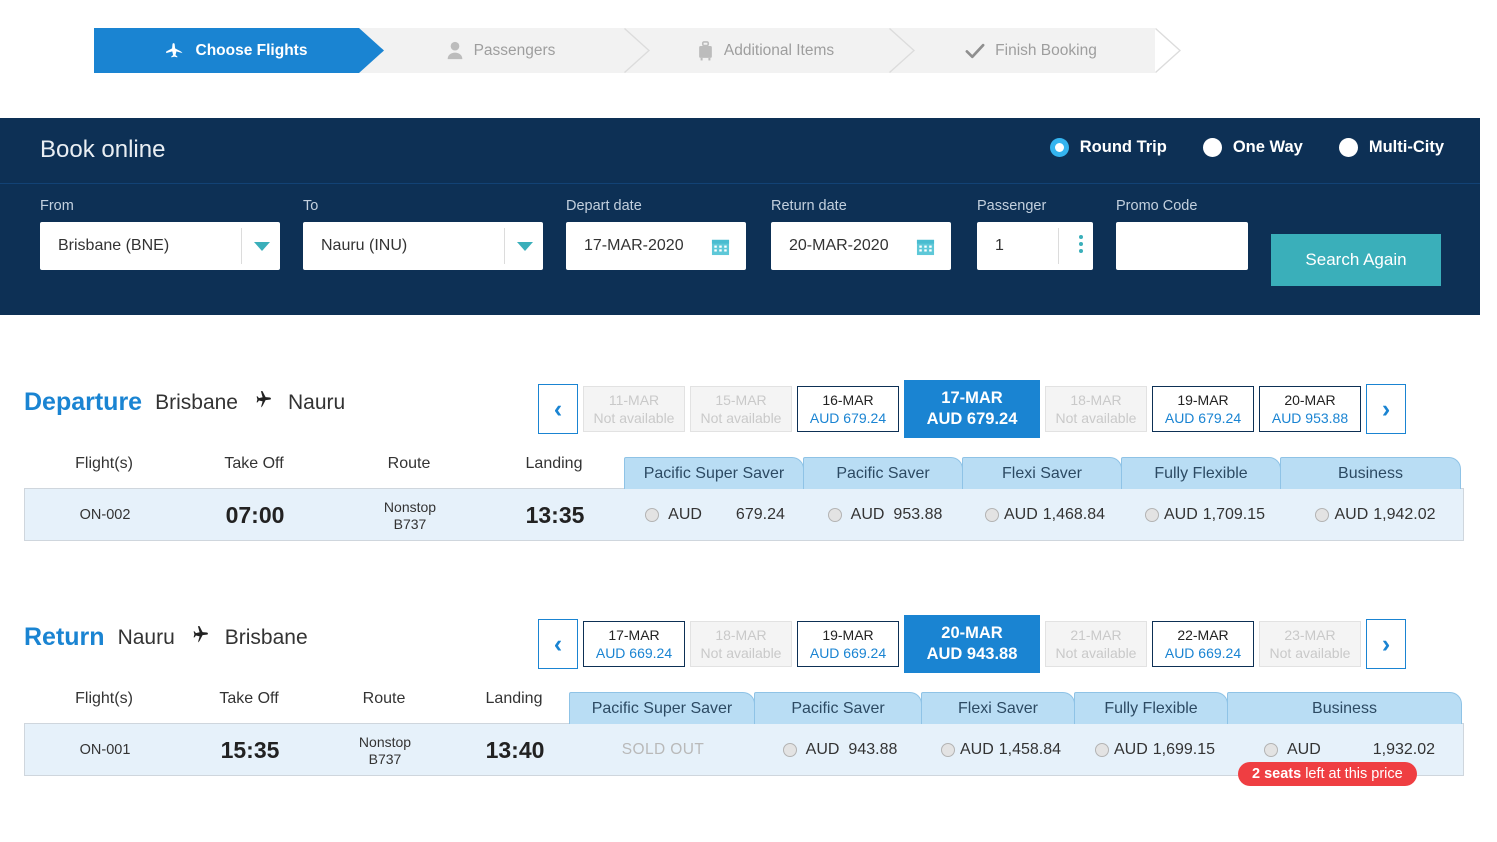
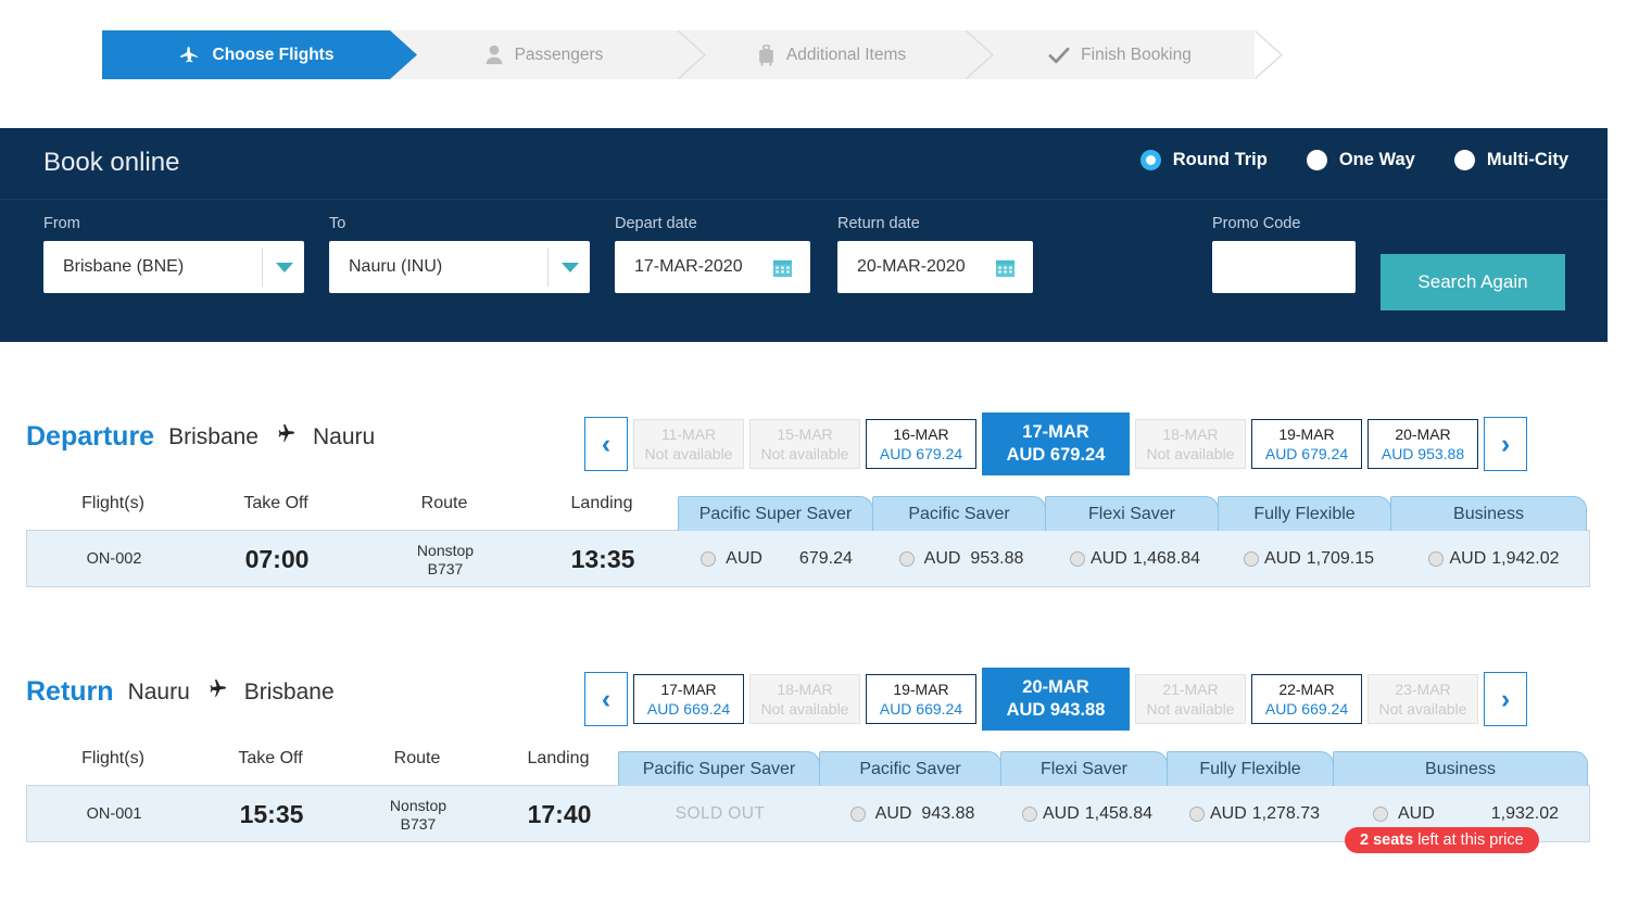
  Choose Flights
  Passengers
  Additional Items
  Finish Booking
  Book online
  Round Trip
  One Way
  Multi-City
  From
  Brisbane (BNE)
  To
  Nauru (INU)
  Depart date
  17-MAR-2020
  Return date
  20-MAR-2020
- Passenger
- 1
  Promo Code
  Search Again
  Departure
  Brisbane
  Nauru
  ‹
  11-MAR
  Not available
  15-MAR
  Not available
  16-MAR
  AUD 679.24
  17-MAR
  AUD 679.24
  18-MAR
  Not available
  19-MAR
  AUD 679.24
  20-MAR
  AUD 953.88
  ›
  Flight(s)
  Take Off
  Route
  Landing
  Pacific Super Saver
  Pacific Saver
  Flexi Saver
  Fully Flexible
  Business
  ON-002
  07:00
  Nonstop
  B737
  13:35
  AUD
  679.24
  AUD
  953.88
  AUD
  1,468.84
  AUD
  1,709.15
  AUD
  1,942.02
  Return
  Nauru
  Brisbane
  ‹
  17-MAR
  AUD 669.24
  18-MAR
  Not available
  19-MAR
  AUD 669.24
  20-MAR
  AUD 943.88
  21-MAR
  Not available
  22-MAR
  AUD 669.24
  23-MAR
  Not available
  ›
  Flight(s)
  Take Off
  Route
  Landing
  Pacific Super Saver
  Pacific Saver
  Flexi Saver
  Fully Flexible
  Business
  ON-001
  15:35
  Nonstop
  B737
- 13:40
+ 17:40
  SOLD OUT
  AUD
  943.88
  AUD
  1,458.84
  AUD
- 1,699.15
+ 1,278.73
  AUD
  1,932.02
  2 seats
  left at this price
